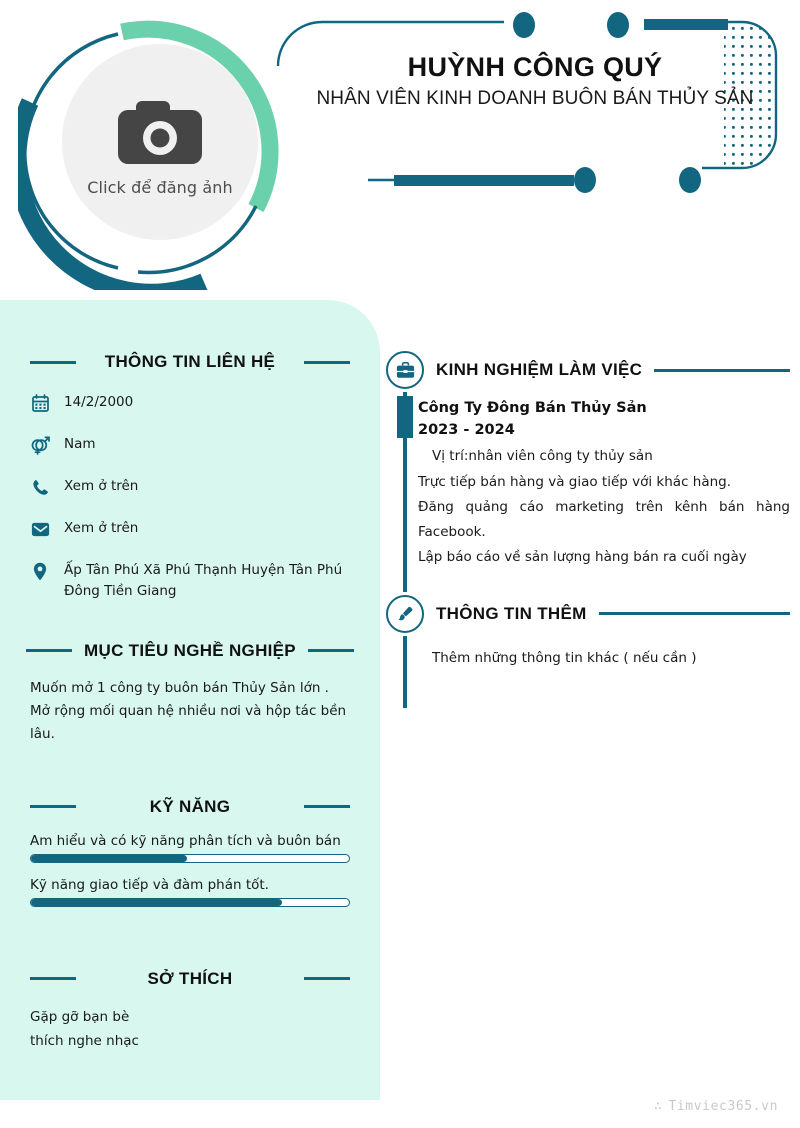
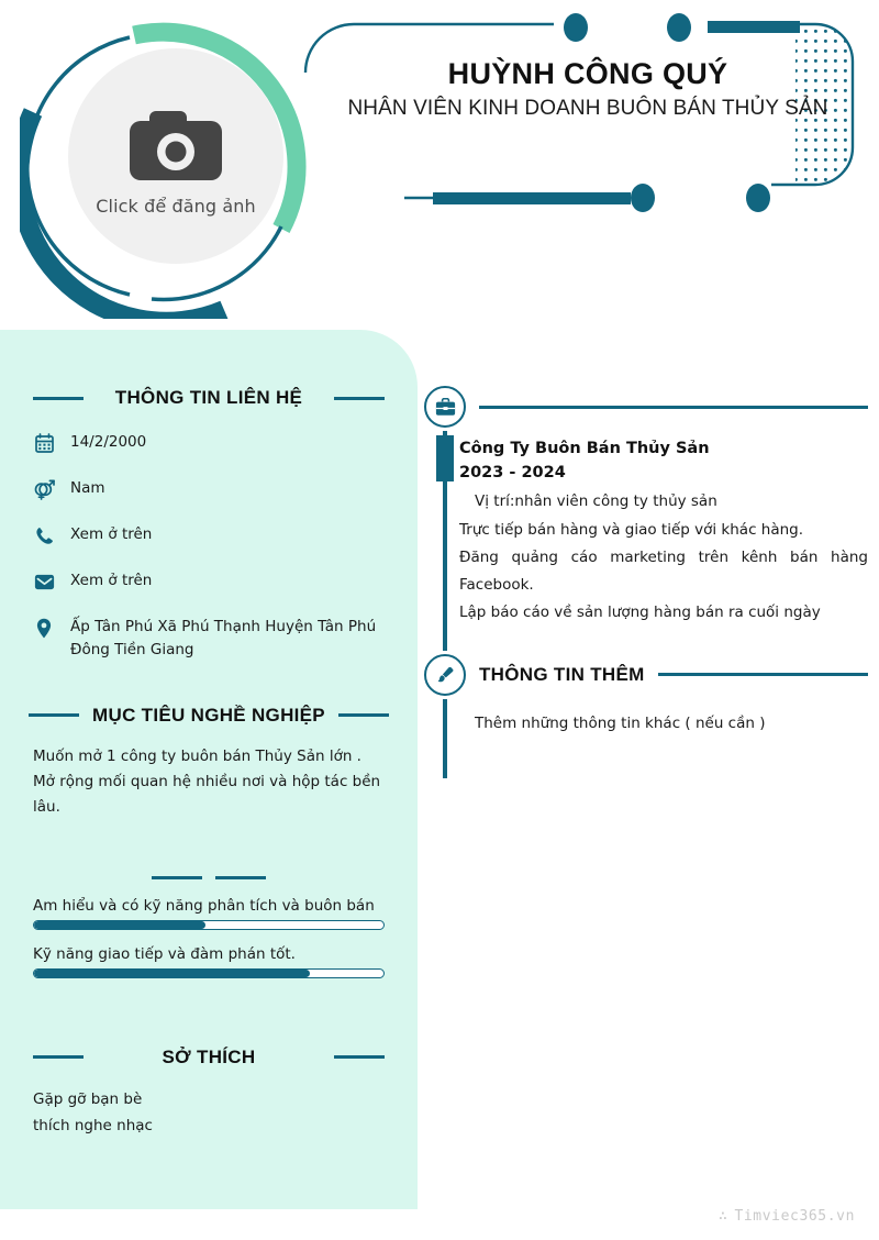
  Click để đăng ảnh
  HUỲNH CÔNG QUÝ
  NHÂN VIÊN KINH DOANH BUÔN BÁN THỦY SẢN
  THÔNG TIN LIÊN HỆ
  14/2/2000
  Nam
  Xem ở trên
  Xem ở trên
  Ấp Tân Phú Xã Phú Thạnh Huyện Tân Phú Đông Tiền Giang
  MỤC TIÊU NGHỀ NGHIỆP
  Muốn mở 1 công ty buôn bán Thủy Sản lớn .
  Mở rộng mối quan hệ nhiều nơi và hộp tác bền lâu.
- KỸ NĂNG
  Am hiểu và có kỹ năng phân tích và buôn bán
  Kỹ năng giao tiếp và đàm phán tốt.
  SỞ THÍCH
  Gặp gỡ bạn bè
  thích nghe nhạc
- KINH NGHIỆM LÀM VIỆC
- Công Ty Đông Bán Thủy Sản
+ Công Ty Buôn Bán Thủy Sản
  2023 - 2024
  Vị trí:nhân viên công ty thủy sản
  Trực tiếp bán hàng và giao tiếp với khác hàng.
  Đăng quảng cáo marketing trên kênh bán hàng Facebook.
  Lập báo cáo về sản lượng hàng bán ra cuối ngày
  THÔNG TIN THÊM
  Thêm những thông tin khác ( nếu cần )
  ∴
  Timviec365.vn
